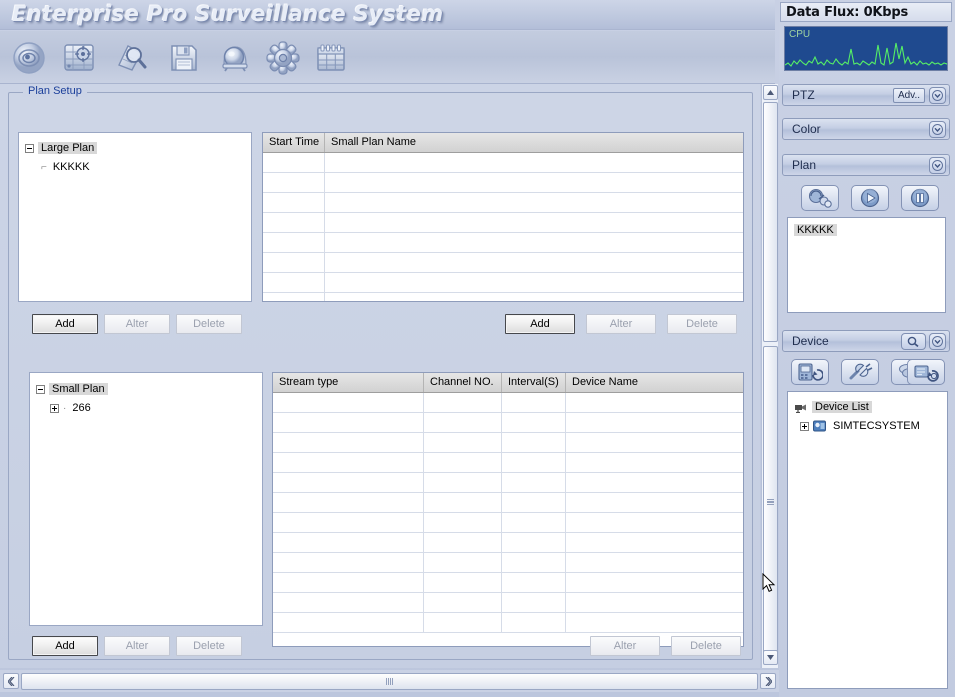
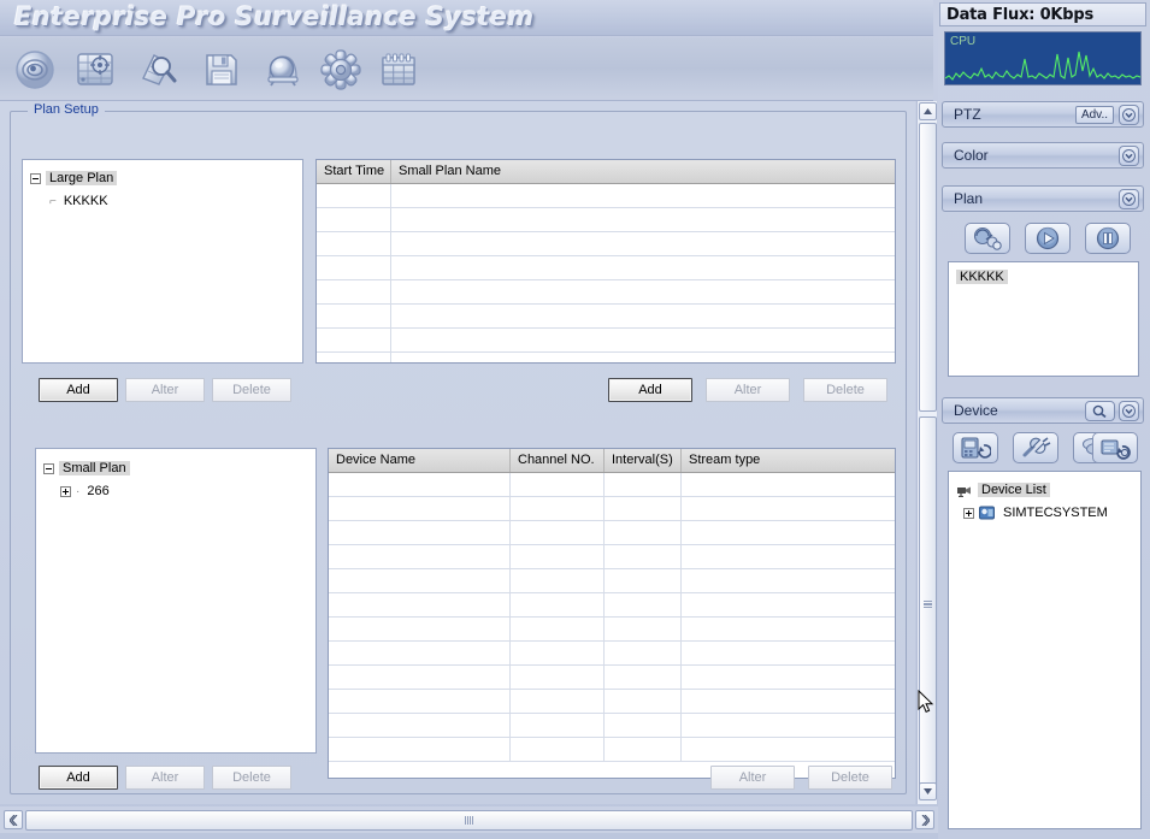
  Enterprise Pro Surveillance System
  Plan Setup
  Large Plan
  ⌐
  KKKKK
  Start Time
  Small Plan Name
  Add
  Alter
  Delete
  Add
  Alter
  Delete
  Small Plan
  ·
  266
- Stream type
+ Device Name
  Channel NO.
  Interval(S)
- Device Name
+ Stream type
  Add
  Alter
  Delete
  Alter
  Delete
  Data Flux: 0Kbps
  CPU
  PTZ
  Adv..
  Color
  Plan
  KKKKK
  Device
  Device List
  SIMTECSYSTEM
